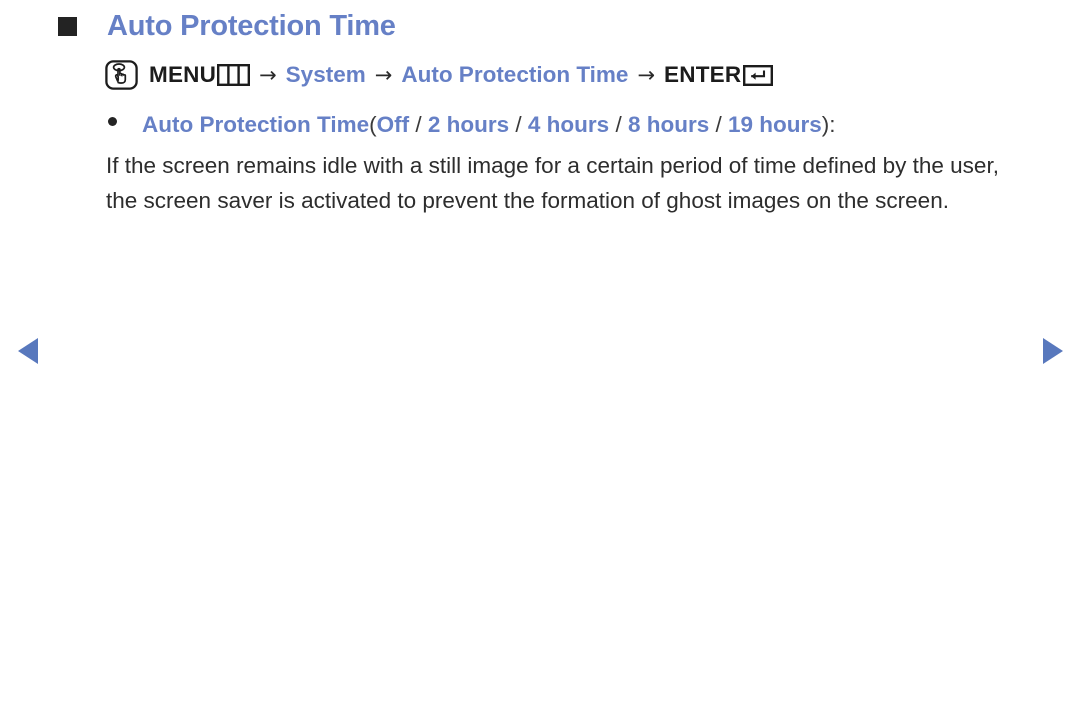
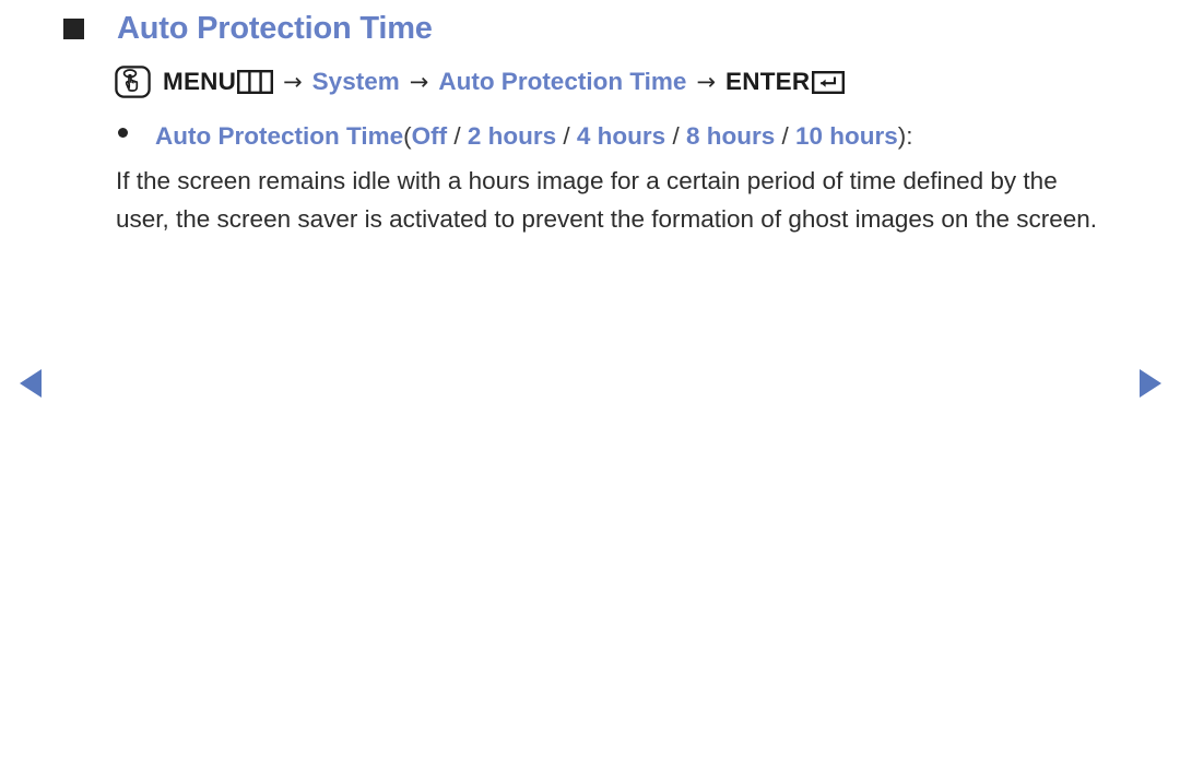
  Auto Protection Time
  MENU
  →
  System
  →
  Auto Protection Time
  →
  ENTER
- Auto Protection Time(Off / 2 hours / 4 hours / 8 hours / 19 hours):
+ Auto Protection Time(Off / 2 hours / 4 hours / 8 hours / 10 hours):
- If the screen remains idle with a still image for a certain period of time defined by the user, the screen saver is activated to prevent the formation of ghost images on the screen.
+ If the screen remains idle with a hours image for a certain period of time defined by the user, the screen saver is activated to prevent the formation of ghost images on the screen.
